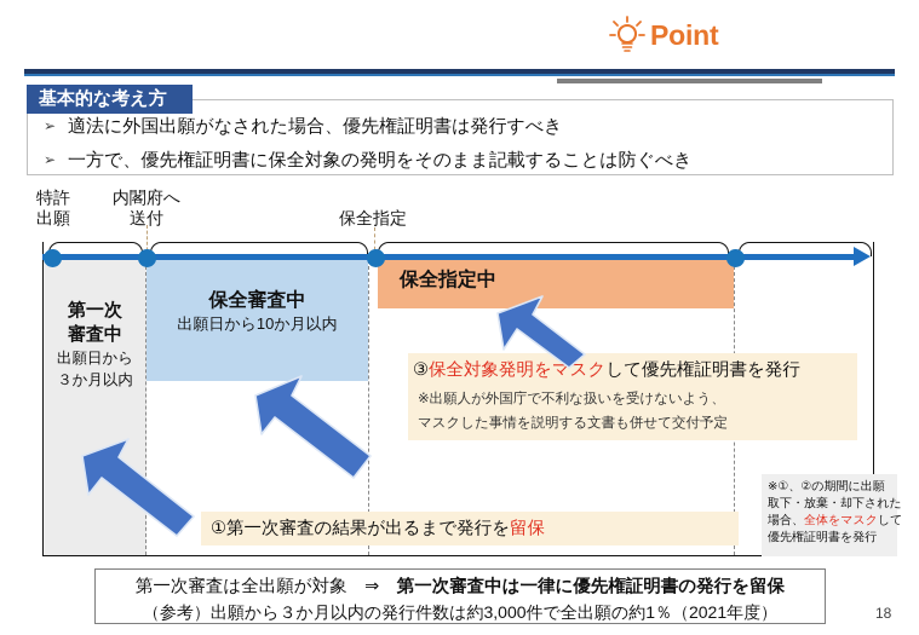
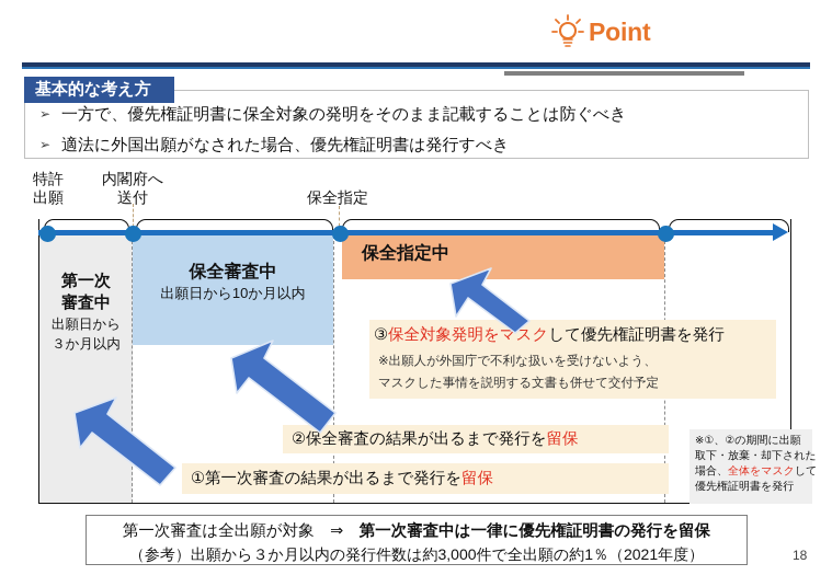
  Point
  基本的な考え方
  ➢
- 適法に外国出願がなされた場合、優先権証明書は発行すべき
+ 一方で、優先権証明書に保全対象の発明をそのまま記載することは防ぐべき
  ➢
- 一方で、優先権証明書に保全対象の発明をそのまま記載することは防ぐべき
+ 適法に外国出願がなされた場合、優先権証明書は発行すべき
  特許
  出願
  内閣府へ
  送付
  保全指定
  第一次
  審査中
  出願日から
  ３か月以内
  保全審査中
  出願日から10か月以内
  保全指定中
  ③保全対象発明をマスクして優先権証明書を発行
  ※出願人が外国庁で不利な扱いを受けないよう、
  マスクした事情を説明する文書も併せて交付予定
+ ②保全審査の結果が出るまで発行を留保
  ①第一次審査の結果が出るまで発行を留保
  ※①、②の期間に出願
  取下・放棄・却下された
  場合、全体をマスクして
  優先権証明書を発行
  第一次審査は全出願が対象 ⇒ 第一次審査中は一律に優先権証明書の発行を留保
  （参考）出願から３か月以内の発行件数は約3,000件で全出願の約1％（2021年度）
  18
